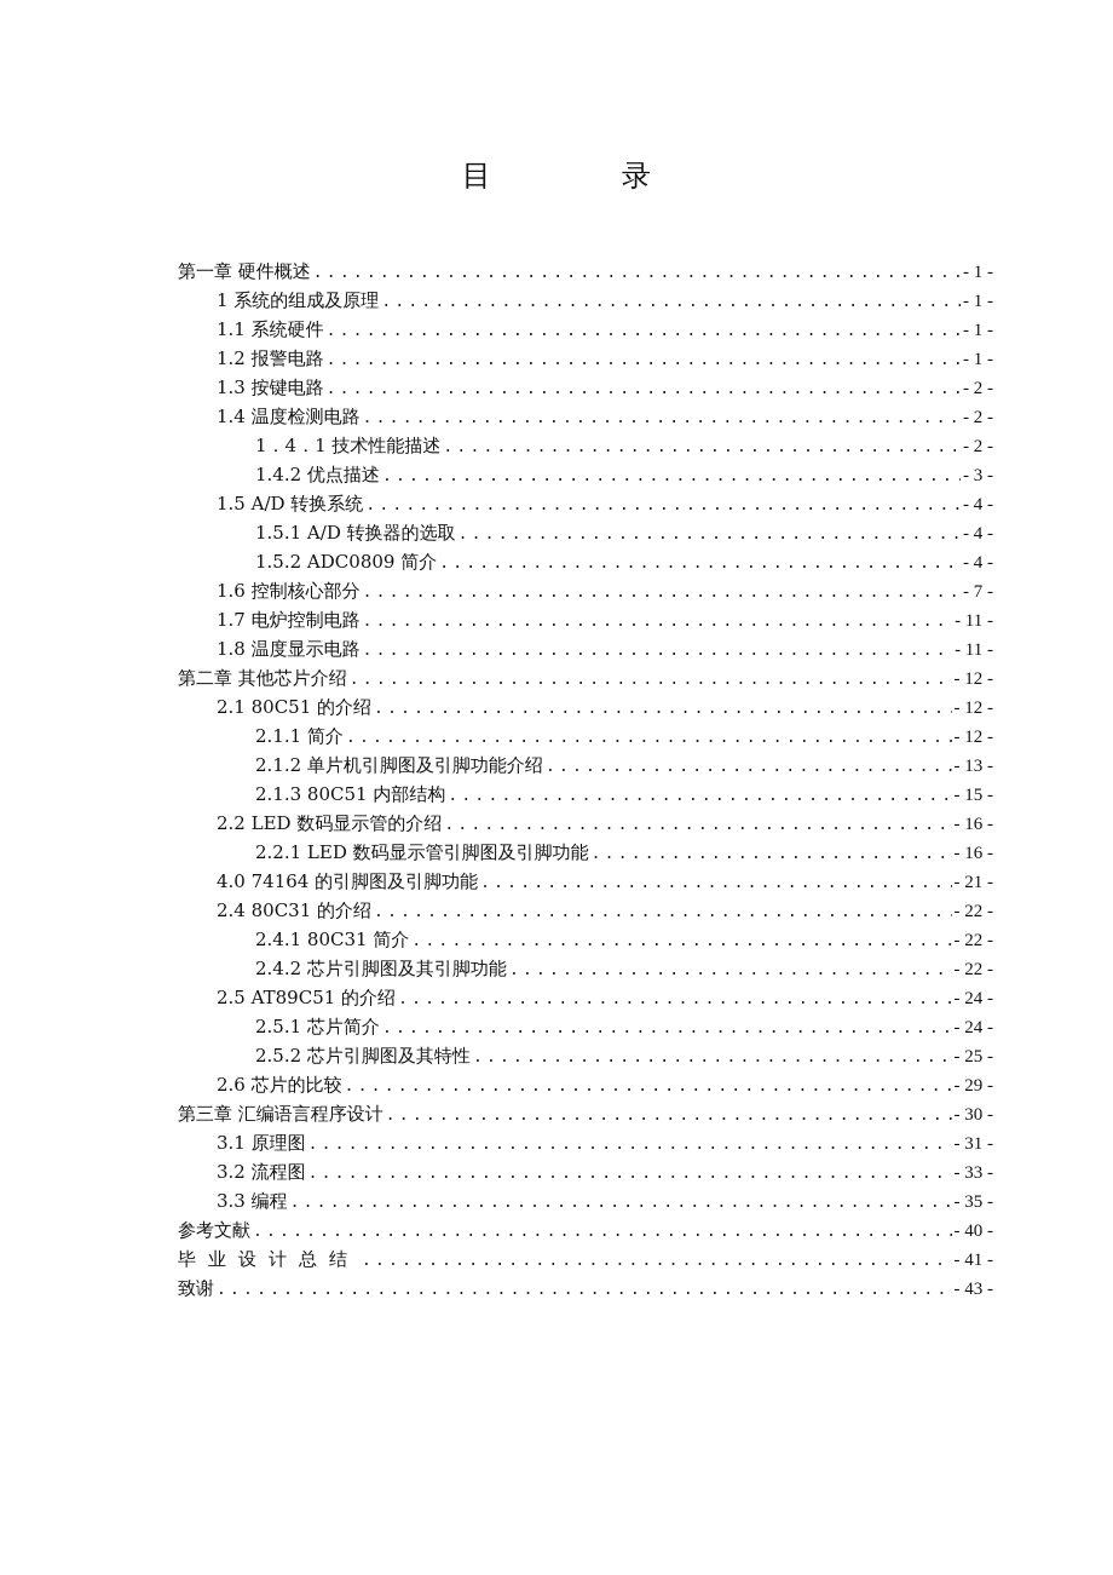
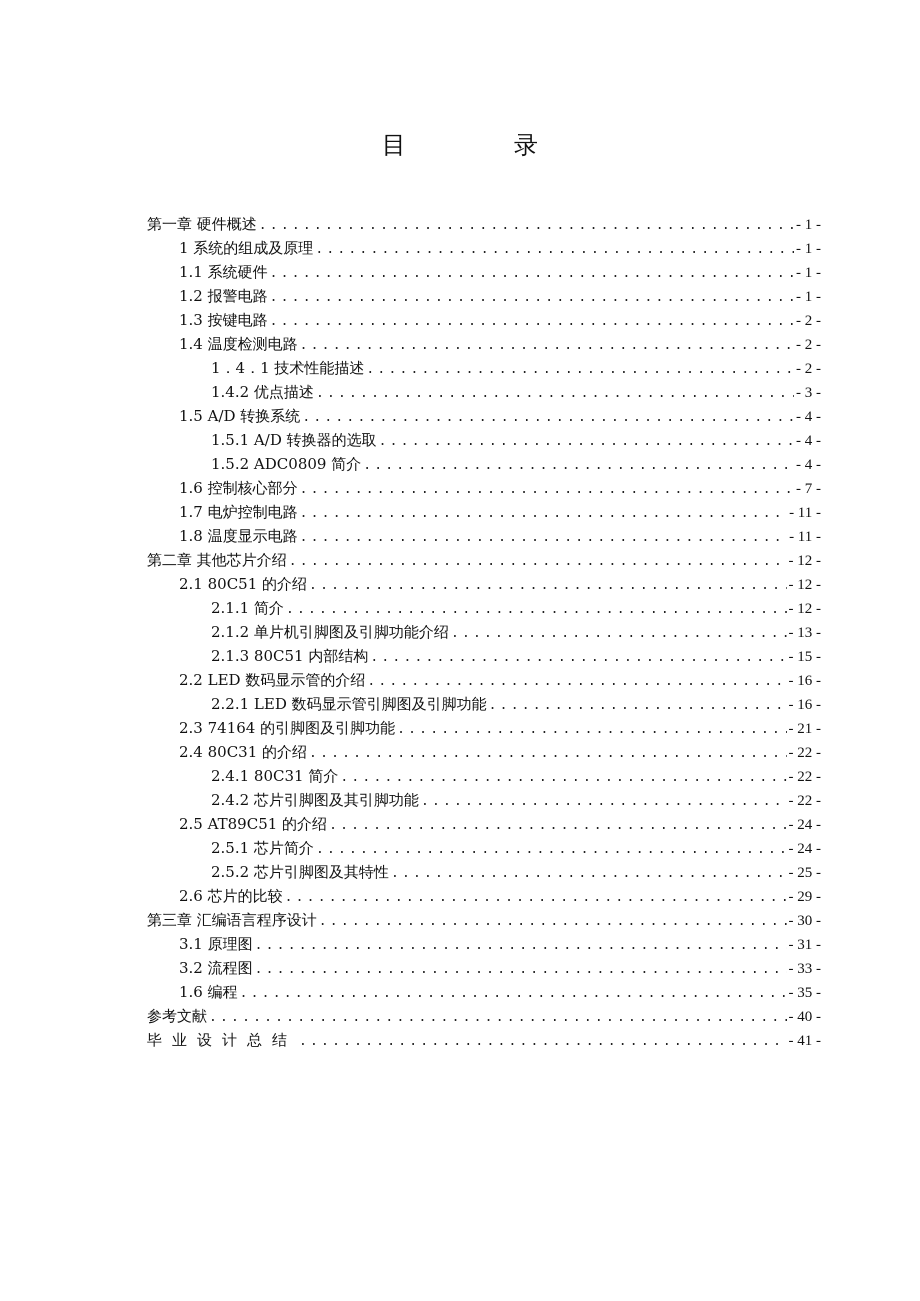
  目 录
  第一章 硬件概述
  - 1 -
  1 系统的组成及原理
  - 1 -
  1.1 系统硬件
  - 1 -
  1.2 报警电路
  - 1 -
  1.3 按键电路
  - 2 -
  1.4 温度检测电路
  - 2 -
  1．4．1 技术性能描述
  - 2 -
  1.4.2 优点描述
  - 3 -
  1.5 A/D 转换系统
  - 4 -
  1.5.1 A/D 转换器的选取
  - 4 -
  1.5.2 ADC0809 简介
  - 4 -
  1.6 控制核心部分
  - 7 -
  1.7 电炉控制电路
  - 11 -
  1.8 温度显示电路
  - 11 -
  第二章 其他芯片介绍
  - 12 -
  2.1 80C51 的介绍
  - 12 -
  2.1.1 简介
  - 12 -
  2.1.2 单片机引脚图及引脚功能介绍
  - 13 -
  2.1.3 80C51 内部结构
  - 15 -
  2.2 LED 数码显示管的介绍
  - 16 -
  2.2.1 LED 数码显示管引脚图及引脚功能
  - 16 -
- 4.0 74164 的引脚图及引脚功能
+ 2.3 74164 的引脚图及引脚功能
  - 21 -
  2.4 80C31 的介绍
  - 22 -
  2.4.1 80C31 简介
  - 22 -
  2.4.2 芯片引脚图及其引脚功能
  - 22 -
  2.5 AT89C51 的介绍
  - 24 -
  2.5.1 芯片简介
  - 24 -
  2.5.2 芯片引脚图及其特性
  - 25 -
  2.6 芯片的比较
  - 29 -
  第三章 汇编语言程序设计
  - 30 -
  3.1 原理图
  - 31 -
  3.2 流程图
  - 33 -
- 3.3 编程
+ 1.6 编程
  - 35 -
  参考文献
  - 40 -
  毕业设计总结
  - 41 -
- 致谢
- - 43 -
